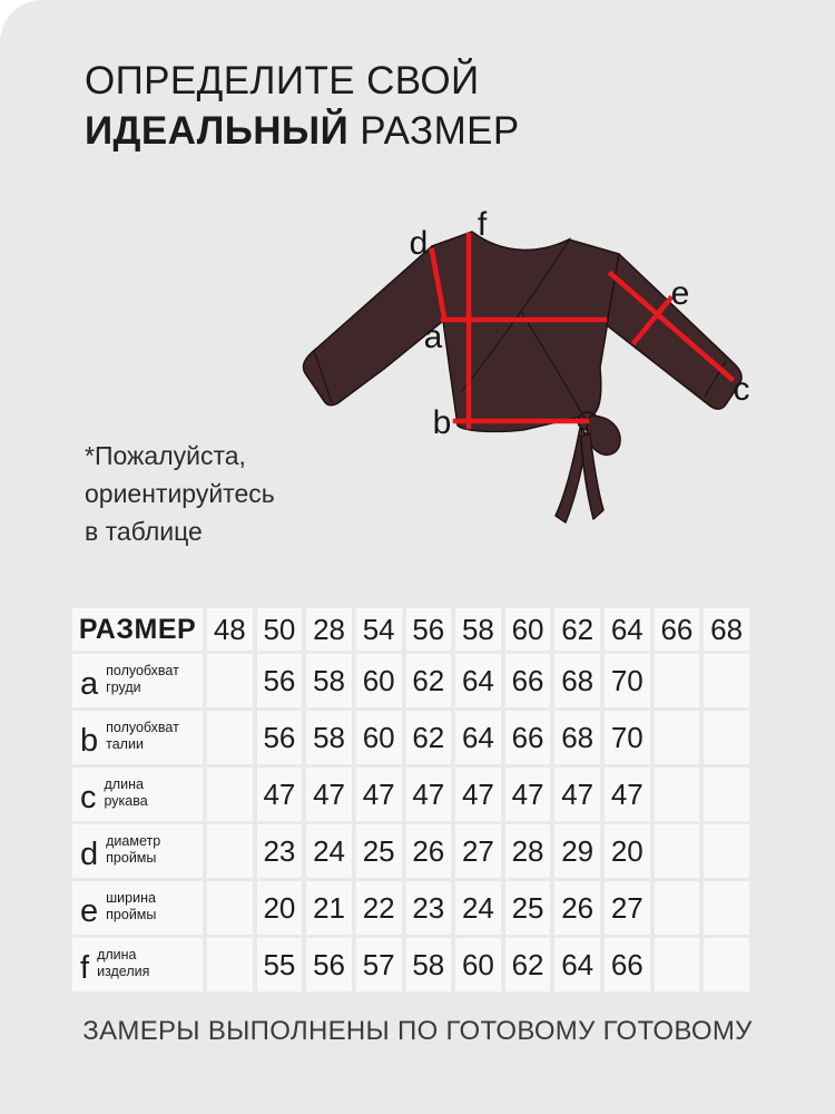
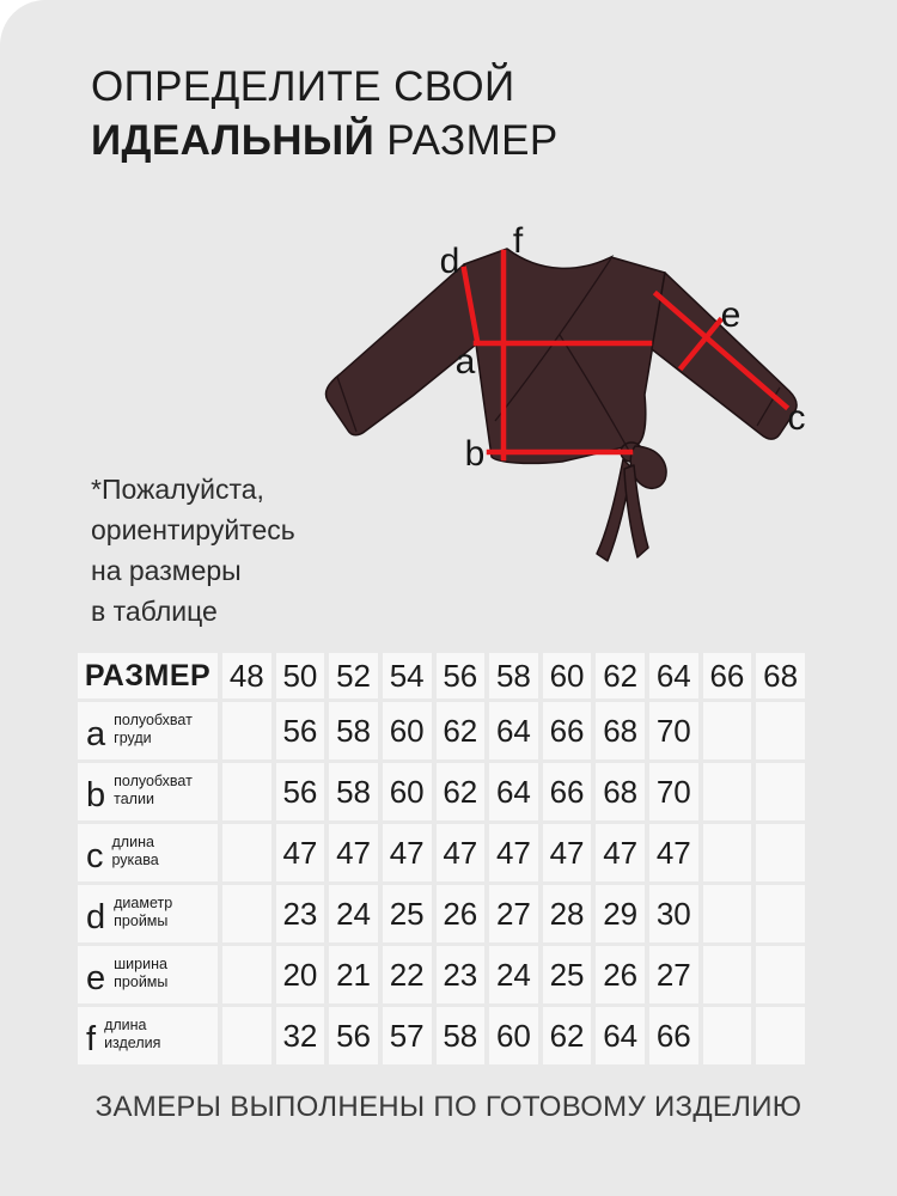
  ОПРЕДЕЛИТЕ СВОЙ
  ИДЕАЛЬНЫЙ РАЗМЕР
  d
  f
  a
  b
  e
  c
  *Пожалуйста,
  ориентируйтесь
+ на размеры
  в таблице
- РАЗМЕР	48	50	28	54	56	58	60	62	64	66	68
+ РАЗМЕР	48	50	52	54	56	58	60	62	64	66	68
  a полуобхватгруди		56	58	60	62	64	66	68	70
  b полуобхватталии		56	58	60	62	64	66	68	70
  c длинарукава		47	47	47	47	47	47	47	47
- d диаметрпроймы		23	24	25	26	27	28	29	20
+ d диаметрпроймы		23	24	25	26	27	28	29	30
  e ширинапроймы		20	21	22	23	24	25	26	27
- f длинаизделия		55	56	57	58	60	62	64	66
+ f длинаизделия		32	56	57	58	60	62	64	66
- ЗАМЕРЫ ВЫПОЛНЕНЫ ПО ГОТОВОМУ ГОТОВОМУ
+ ЗАМЕРЫ ВЫПОЛНЕНЫ ПО ГОТОВОМУ ИЗДЕЛИЮ
